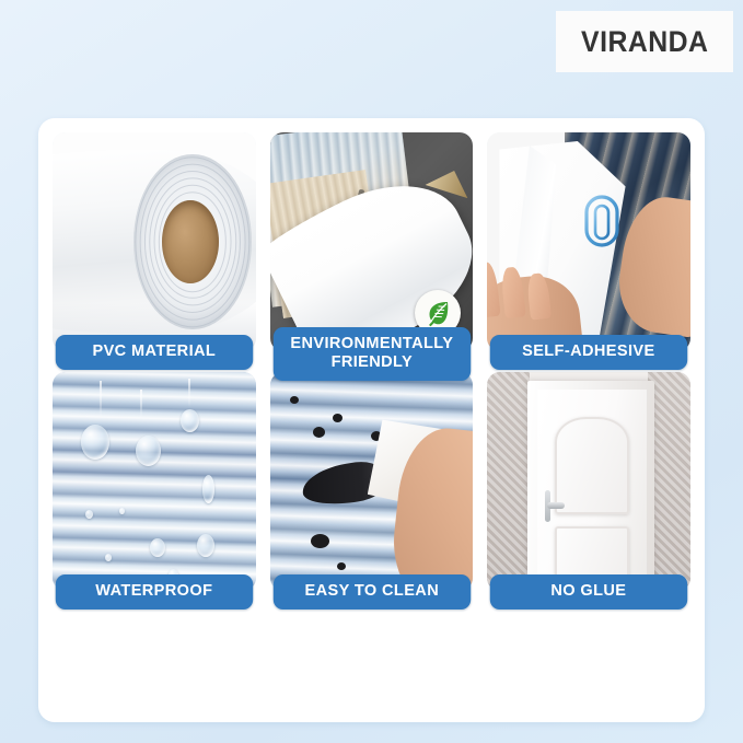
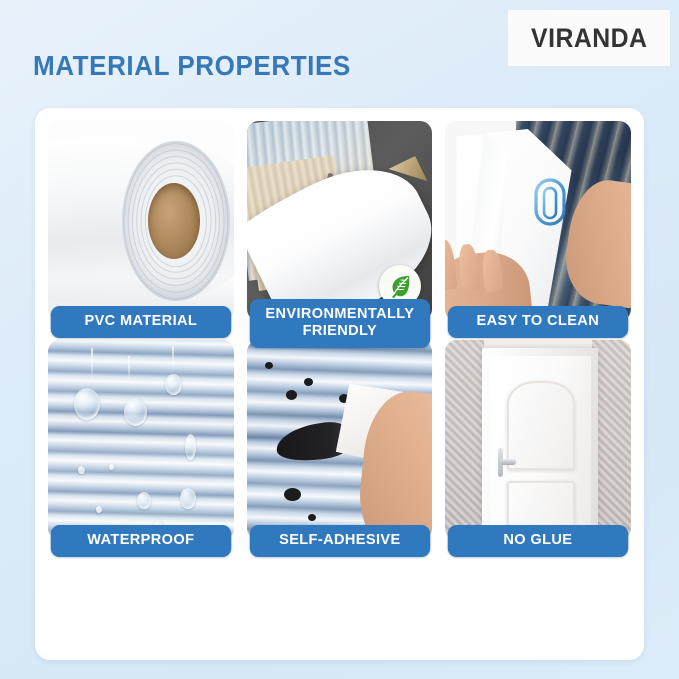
  VIRANDA
+ MATERIAL PROPERTIES
  PVC MATERIAL
  ENVIRONMENTALLY
  FRIENDLY
- SELF-ADHESIVE
+ EASY TO CLEAN
  WATERPROOF
- EASY TO CLEAN
+ SELF-ADHESIVE
  NO GLUE
